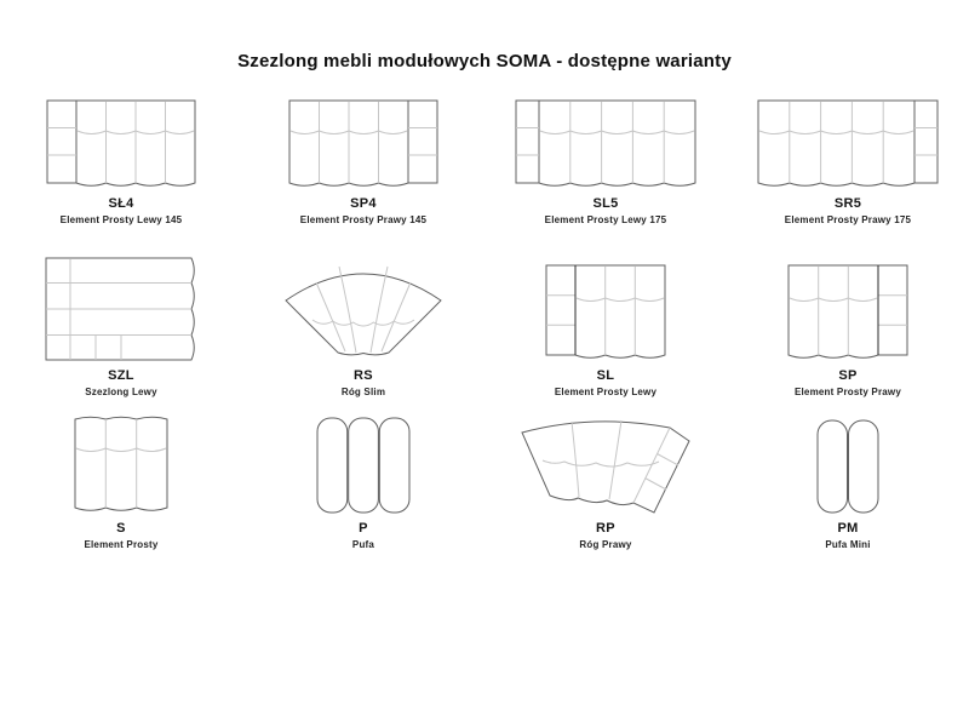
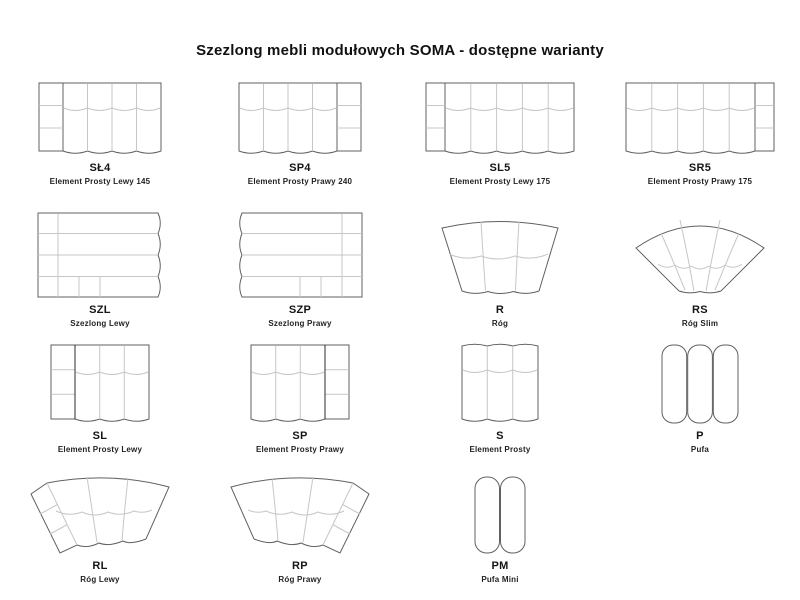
  Szezlong mebli modułowych SOMA - dostępne warianty
  SŁ4
  Element Prosty Lewy 145
  SP4
- Element Prosty Prawy 145
+ Element Prosty Prawy 240
  SL5
  Element Prosty Lewy 175
  SR5
  Element Prosty Prawy 175
  SZL
  Szezlong Lewy
+ SZP
+ Szezlong Prawy
+ R
+ Róg
  RS
  Róg Slim
  SL
  Element Prosty Lewy
  SP
  Element Prosty Prawy
  S
  Element Prosty
  P
  Pufa
+ RL
+ Róg Lewy
  RP
  Róg Prawy
  PM
  Pufa Mini
